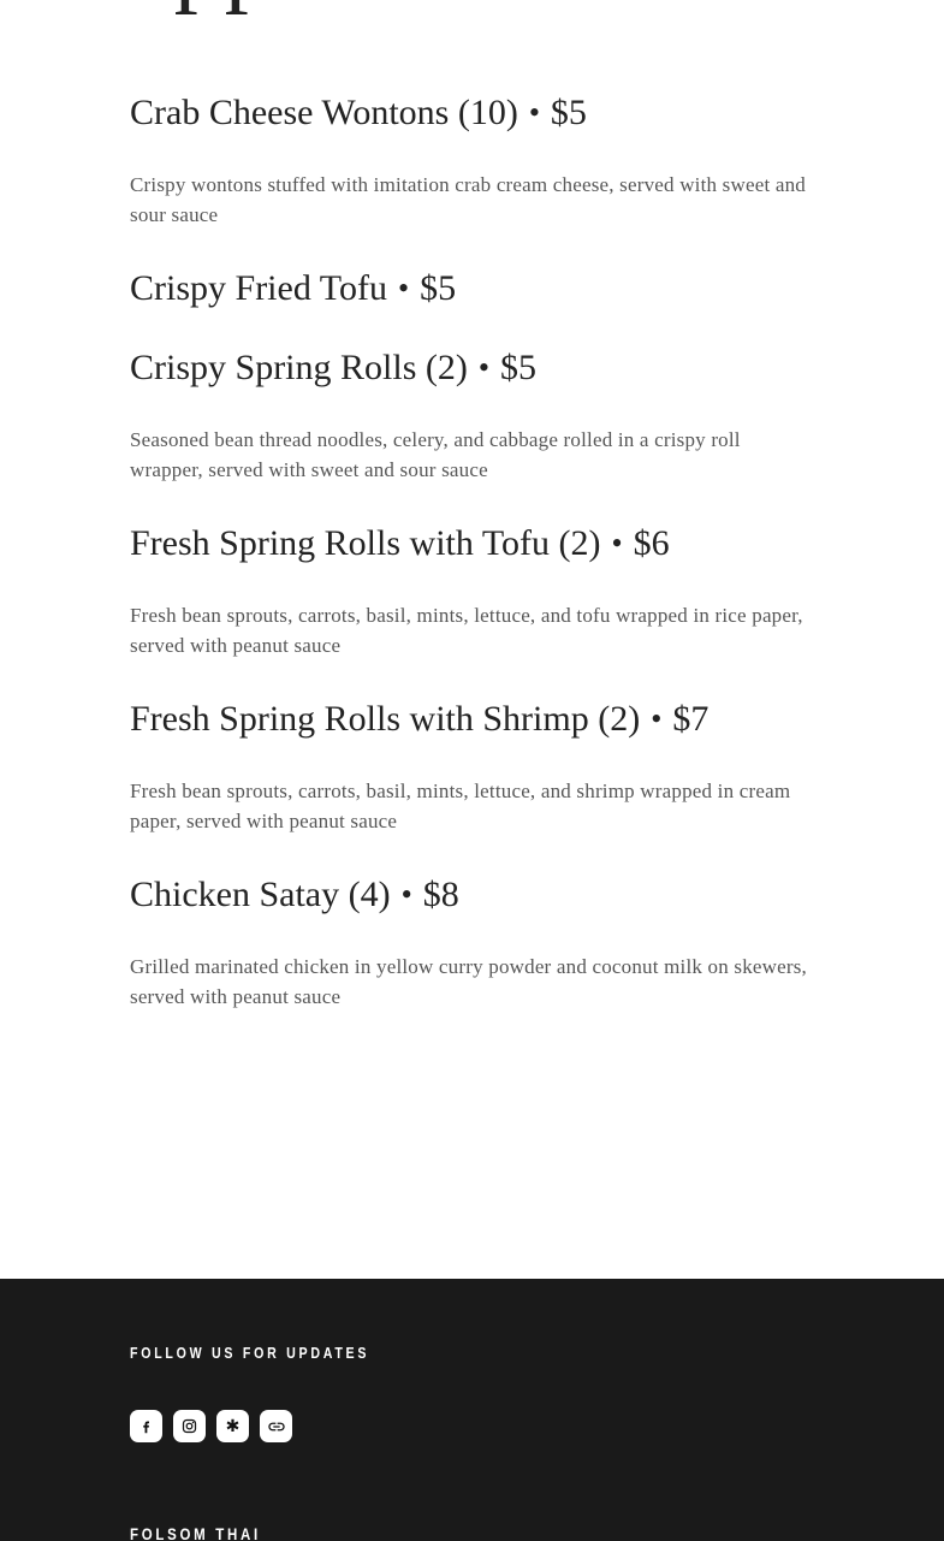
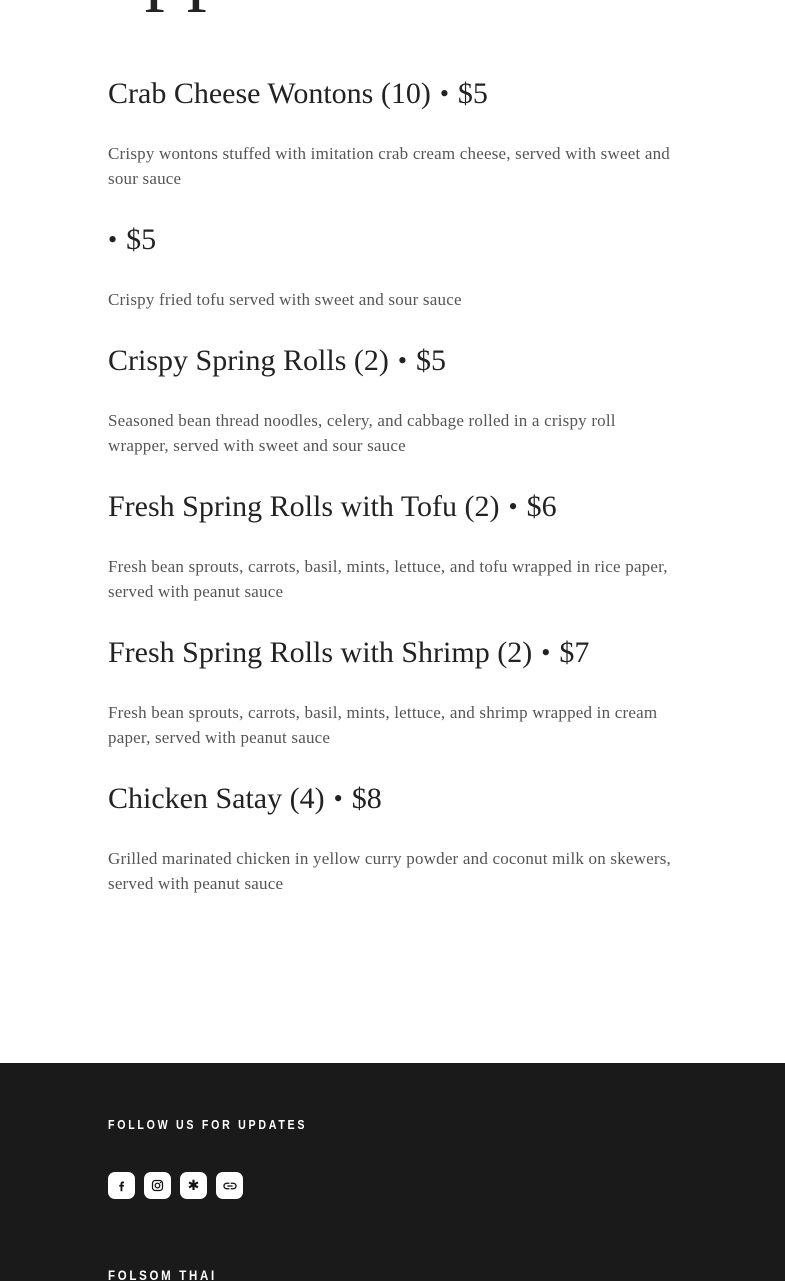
  Crab Cheese Wontons (10)
  •
  $5
  Crispy wontons stuffed with imitation crab cream cheese, served with sweet and sour sauce
- Crispy Fried Tofu
  •
  $5
+ Crispy fried tofu served with sweet and sour sauce
  Crispy Spring Rolls (2)
  •
  $5
  Seasoned bean thread noodles, celery, and cabbage rolled in a crispy roll wrapper, served with sweet and sour sauce
  Fresh Spring Rolls with Tofu (2)
  •
  $6
  Fresh bean sprouts, carrots, basil, mints, lettuce, and tofu wrapped in rice paper, served with peanut sauce
  Fresh Spring Rolls with Shrimp (2)
  •
  $7
  Fresh bean sprouts, carrots, basil, mints, lettuce, and shrimp wrapped in cream paper, served with peanut sauce
  Chicken Satay (4)
  •
  $8
  Grilled marinated chicken in yellow curry powder and coconut milk on skewers, served with peanut sauce
  FOLLOW US FOR UPDATES
  ✱
  FOLSOM THAI
